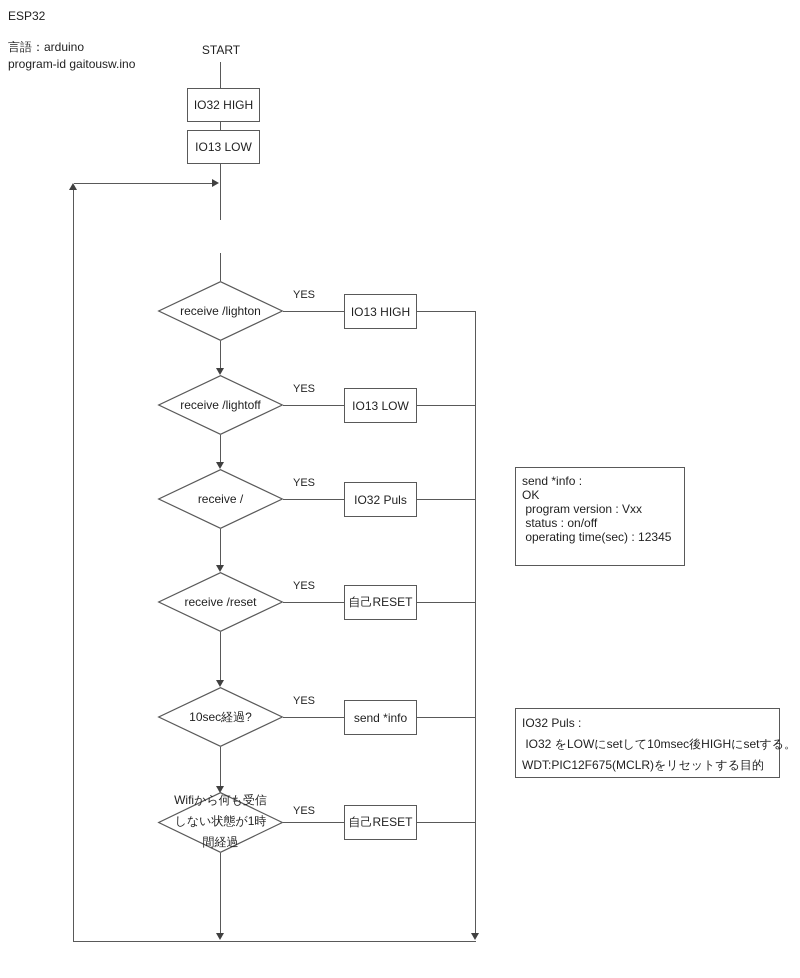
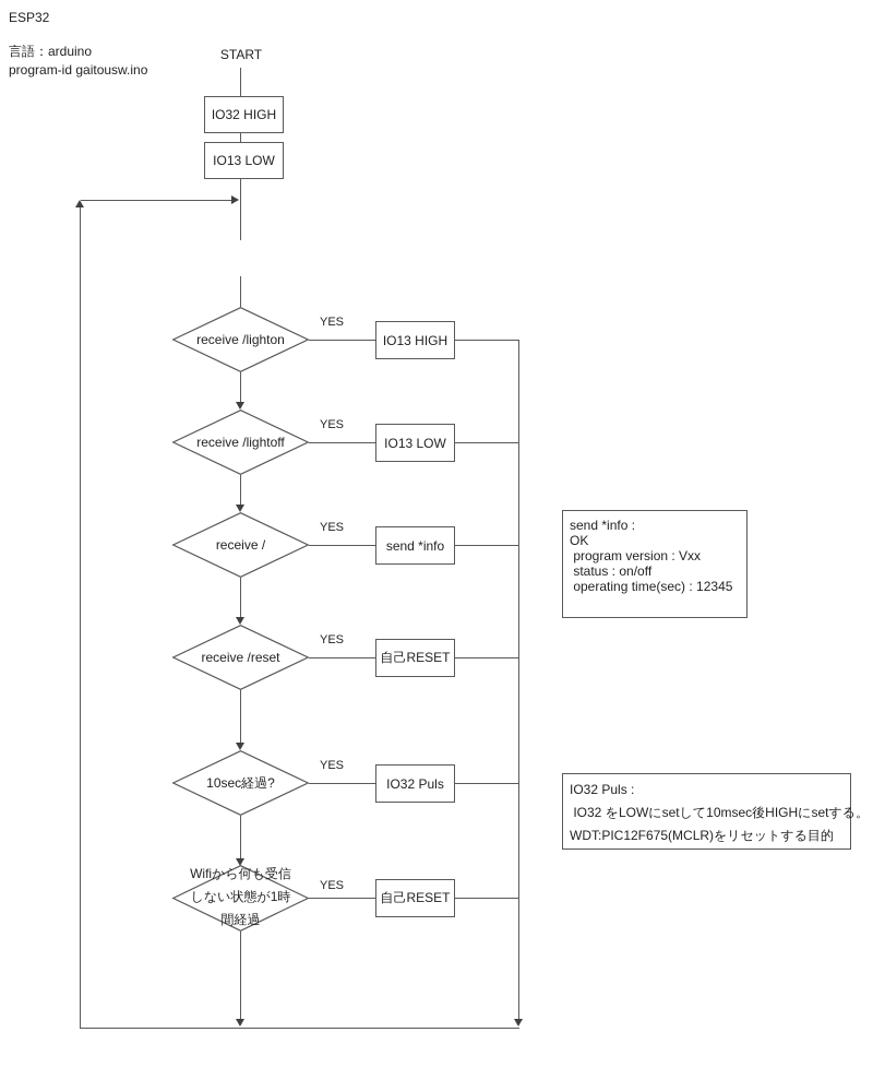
  ESP32
  言語：arduino
  program-id gaitousw.ino
  START
  IO32 HIGH
  IO13 LOW
  receive /lighton
  YES
  IO13 HIGH
  receive /lightoff
  YES
  IO13 LOW
  receive /
  YES
- IO32 Puls
+ send *info
  receive /reset
  YES
  自己RESET
  10sec経過?
  YES
- send *info
+ IO32 Puls
  Wifiから何も受信
  しない状態が1時
  間経過
  YES
  自己RESET
  send *info :
  OK
  program version : Vxx
  status : on/off
  operating time(sec) : 12345
  IO32 Puls :
  IO32 をLOWにsetして10msec後HIGHにsetする。
  WDT:PIC12F675(MCLR)をリセットする目的
